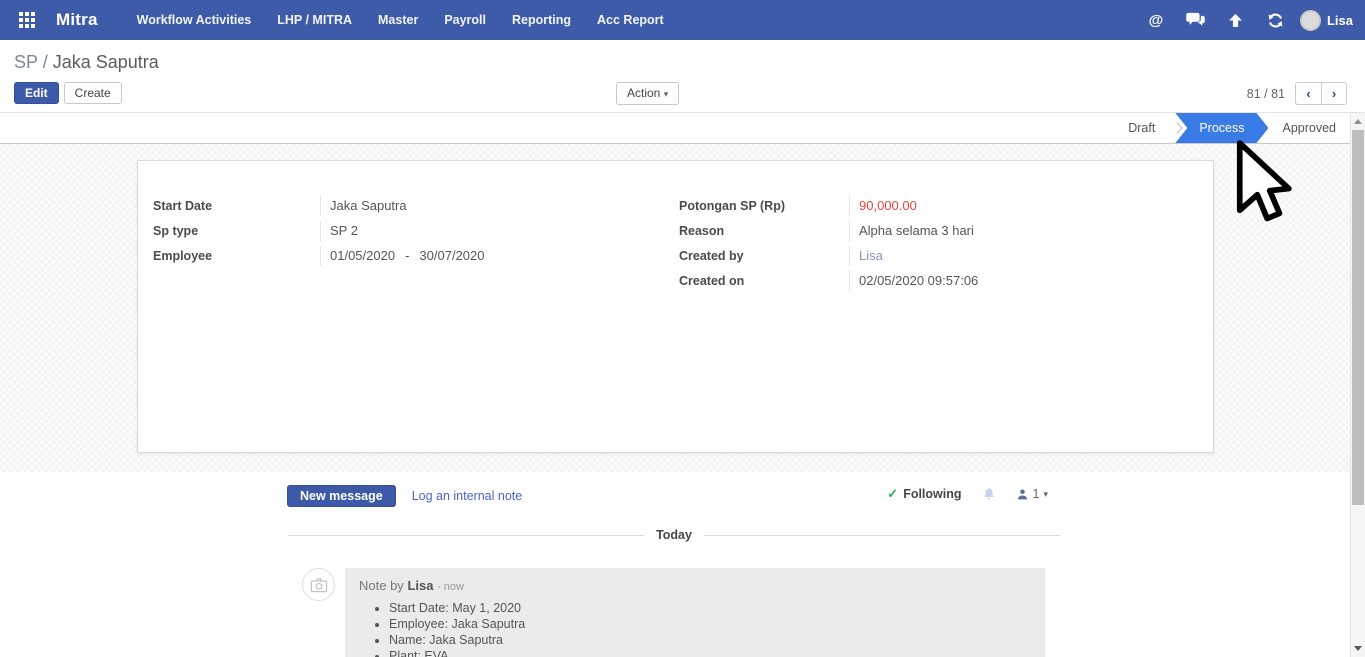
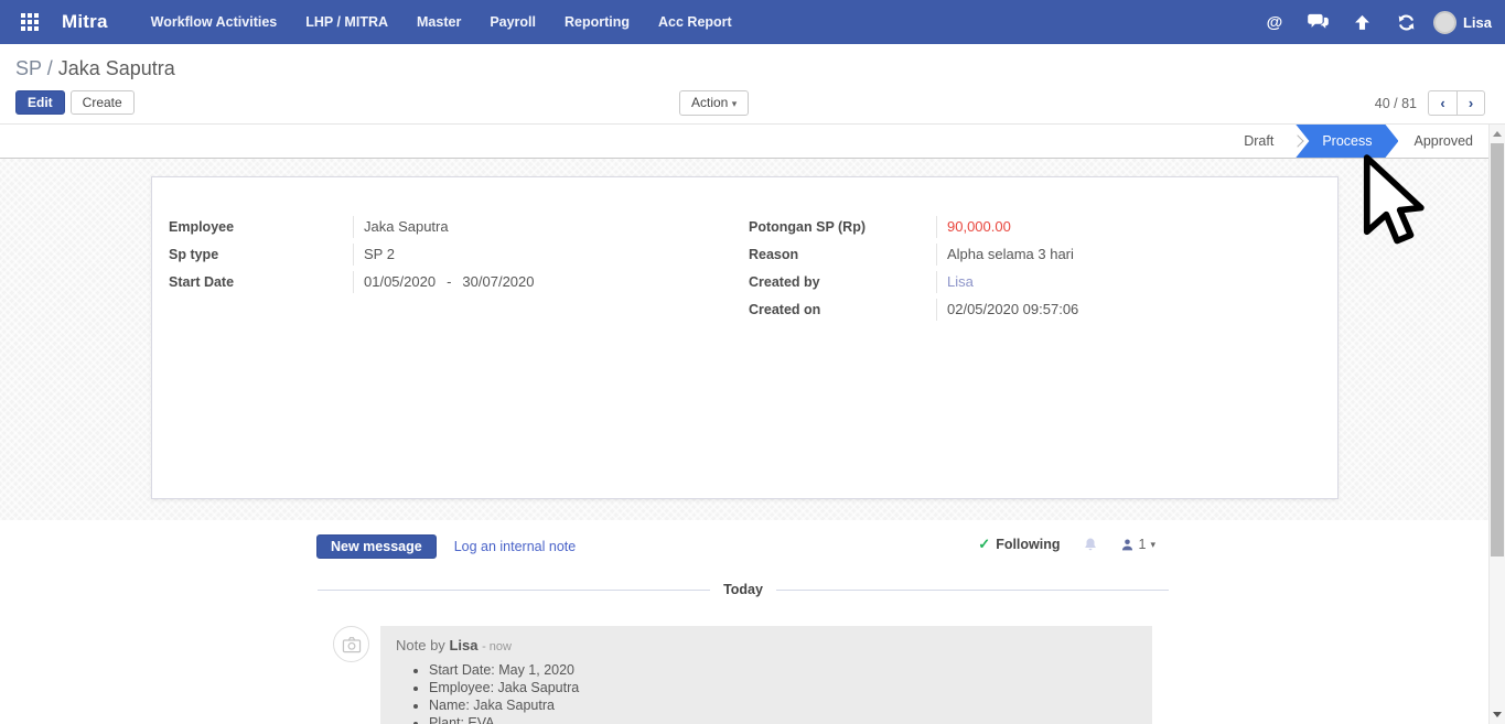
  Mitra
  Workflow Activities
  LHP / MITRA
  Master
  Payroll
  Reporting
  Acc Report
  @
  Lisa
  SP / Jaka Saputra
  Edit
  Create
  Action ▾
- 81 / 81
+ 40 / 81
  ‹
  ›
  Draft
  Process
  Approved
- Start Date
+ Employee
  Jaka Saputra
  Sp type
  SP 2
- Employee
+ Start Date
  01/05/2020
  -
  30/07/2020
  Potongan SP (Rp)
  90,000.00
  Reason
  Alpha selama 3 hari
  Created by
  Lisa
  Created on
  02/05/2020 09:57:06
  New message
  Log an internal note
  ✓
  Following
  1
  ▾
  Today
  Note by Lisa - now
  Start Date: May 1, 2020
  Employee: Jaka Saputra
  Name: Jaka Saputra
  Plant: EVA
